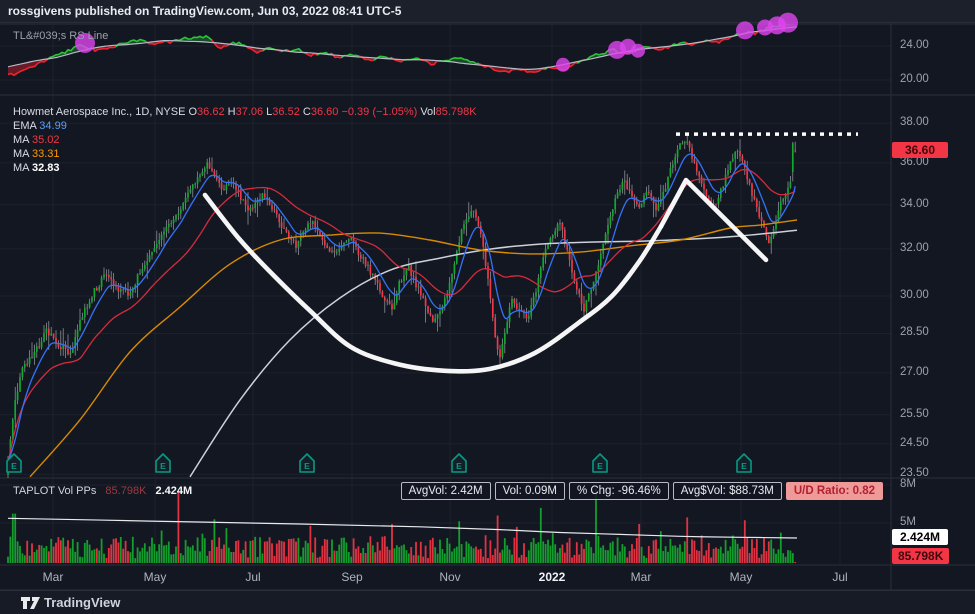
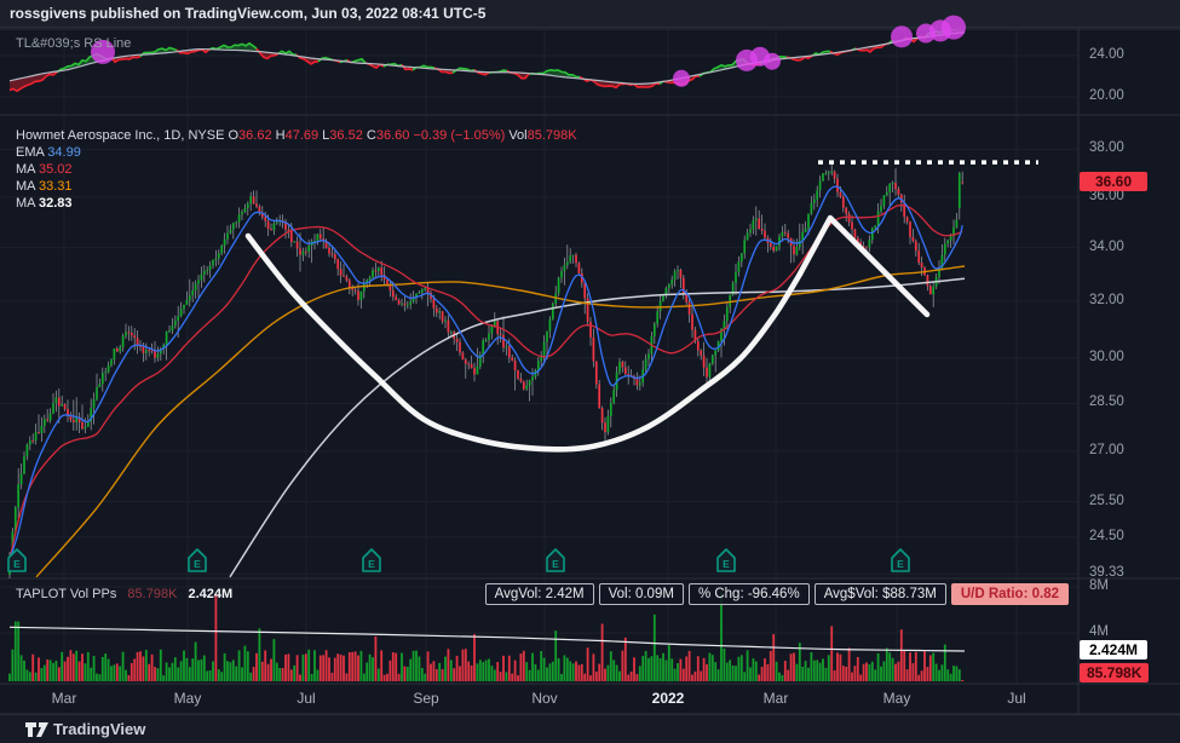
  rossgivens published on TradingView.com, Jun 03, 2022 08:41 UTC-5
  E
  E
  E
  E
  E
  E
  TL&#039;s RS Line
- Howmet Aerospace Inc., 1D, NYSE O36.62 H37.06 L36.52 C36.60 −0.39 (−1.05%) Vol85.798K
+ Howmet Aerospace Inc., 1D, NYSE O36.62 H47.69 L36.52 C36.60 −0.39 (−1.05%) Vol85.798K
  EMA 34.99
  MA 35.02
  MA 33.31
  MA 32.83
  TAPLOT Vol PPs 85.798K 2.424M
  AvgVol: 2.42M Vol: 0.09M % Chg: -96.46% Avg$Vol: $88.73M U/D Ratio: 0.82
  24.00
  20.00
  38.00
  36.00
  34.00
  32.00
  30.00
  28.50
  27.00
  25.50
  24.50
- 23.50
+ 39.33
  8M
- 5M
+ 4M
  36.60
  2.424M
  85.798K
  Mar
  May
  Jul
  Sep
  Nov
  2022
  Mar
  May
  Jul
  TradingView
